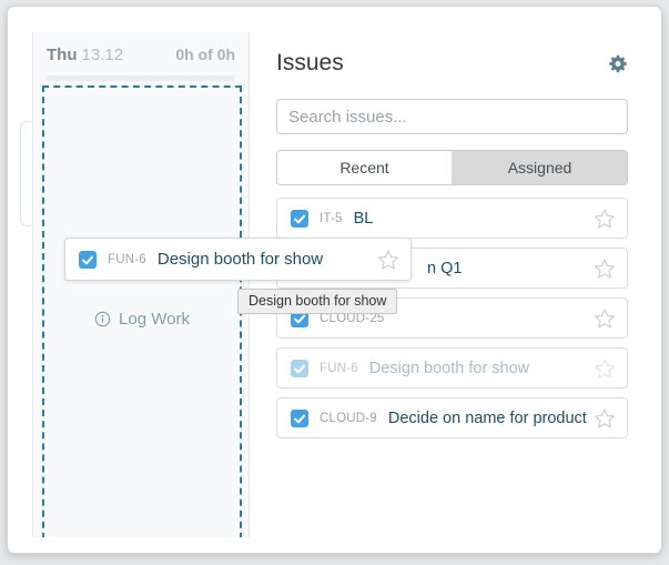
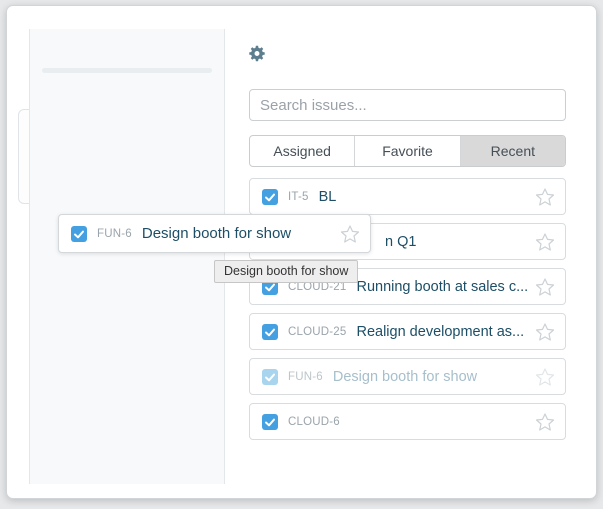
- Thu 13.12
- 0h of 0h
- Log Work
- Issues
  Search issues...
- Recent
+ Assigned
+ Favorite
- Assigned
+ Recent
  IT-5
  BL
  n Q1
+ CLOUD-21
+ Running booth at sales c...
  CLOUD-25
+ Realign development as...
  FUN-6
  Design booth for show
- CLOUD-9
+ CLOUD-6
- Decide on name for product
  FUN-6
  Design booth for show
  Design booth for show
